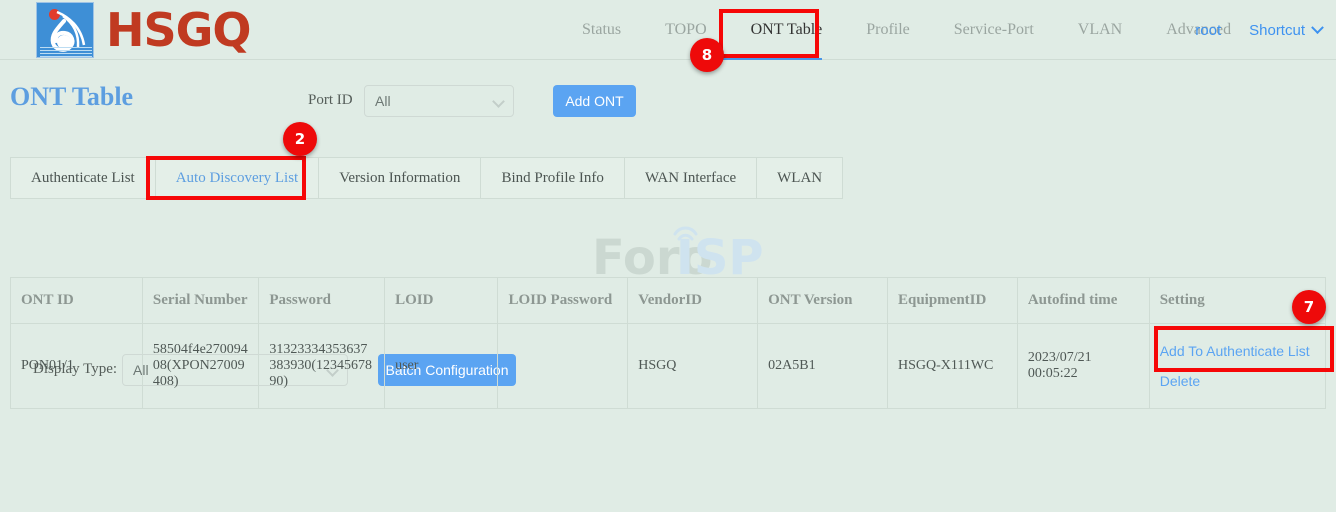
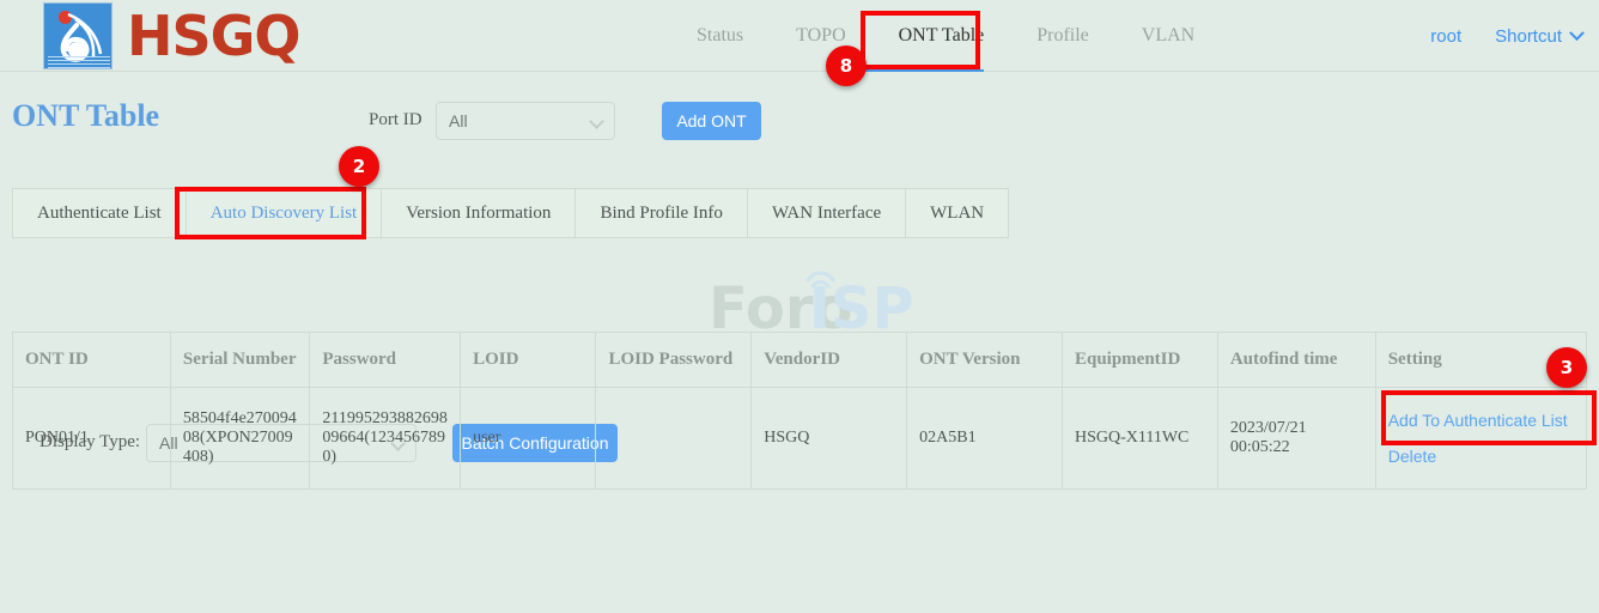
  HSGQ
  Status
  TOPO
  ONT Table
  Profile
- Service-Port
  VLAN
- Advanced
  root
  Shortcut
  ONT Table
  Port ID
  All
  Add ONT
  Authenticate List
  Auto Discovery List
  Version Information
  Bind Profile Info
  WAN Interface
  WLAN
  Display Type:
  All
  Batch Configuration
  Foro
  ISP
  ONT ID	Serial Number	Password	LOID	LOID Password	VendorID	ONT Version	EquipmentID	Autofind time	Setting
- PON01/1	58504f4e27009408(XPON27009408)	31323334353637383930(1234567890)	user		HSGQ	02A5B1	HSGQ-X111WC	2023/07/21 00:05:22	Add To Authenticate List Delete
+ PON01/1	58504f4e27009408(XPON27009408)	21199529388269809664(1234567890)	user		HSGQ	02A5B1	HSGQ-X111WC	2023/07/21 00:05:22	Add To Authenticate List Delete
  8
  2
- 7
+ 3
